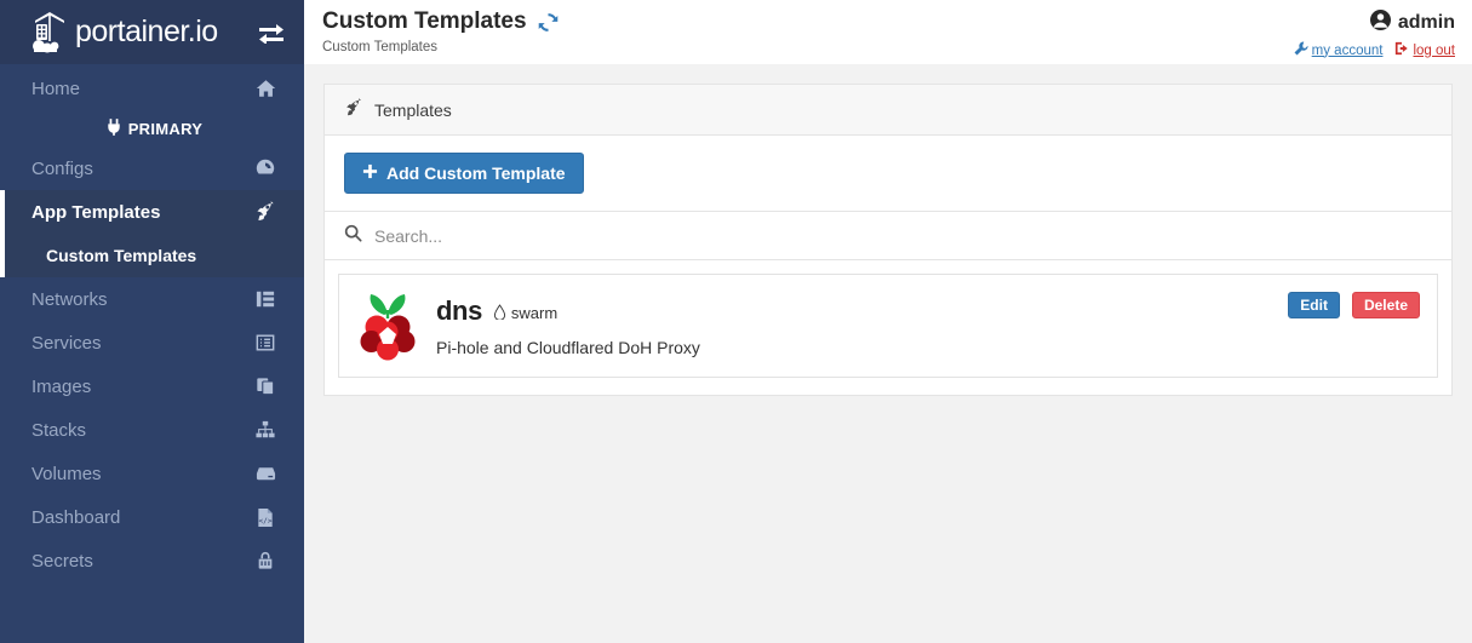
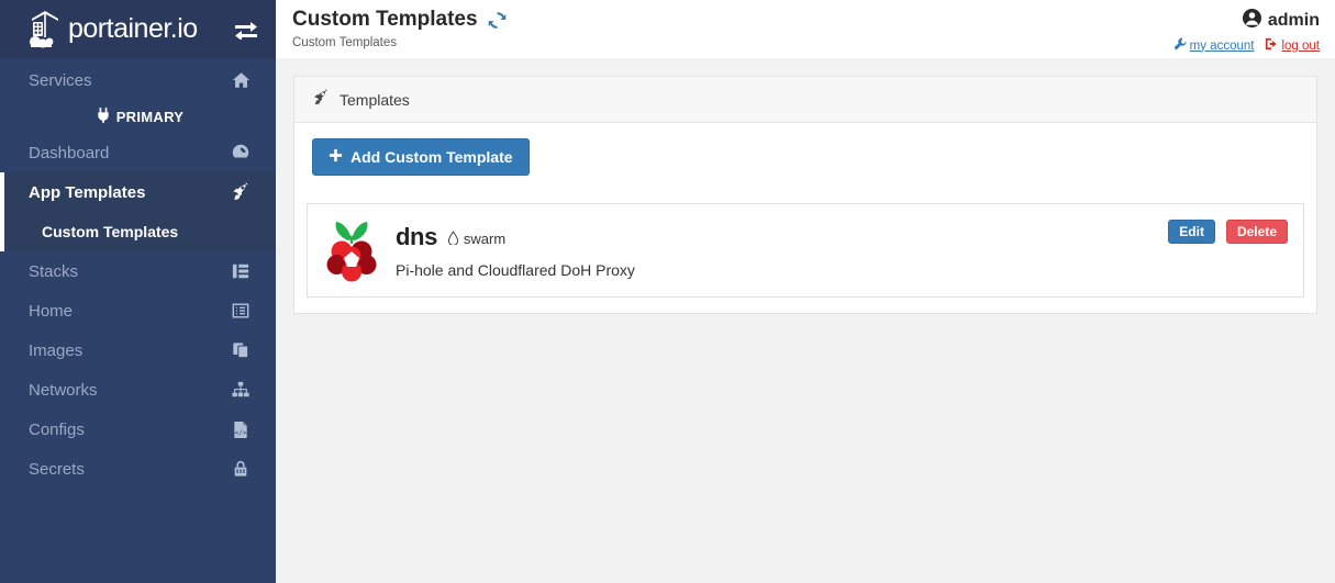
  portainer.io
- Home
+ Services
  PRIMARY
- Configs
+ Dashboard
  App Templates
  Custom Templates
- Networks
+ Stacks
- Services
+ Home
  Images
- Stacks
+ Networks
- Volumes
- Dashboard
+ Configs
  Secrets
  Custom Templates
  Custom Templates
  admin
  my account
  log out
  Templates
  Add Custom Template
- Search...
  dns
  swarm
  Pi-hole and Cloudflared DoH Proxy
  Edit
  Delete
